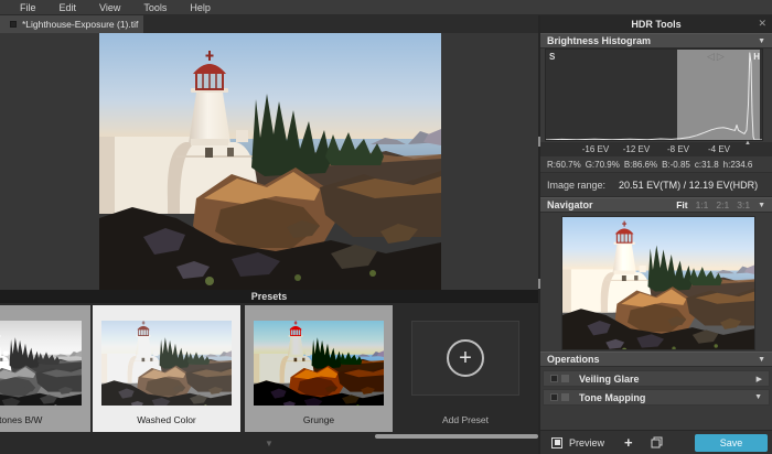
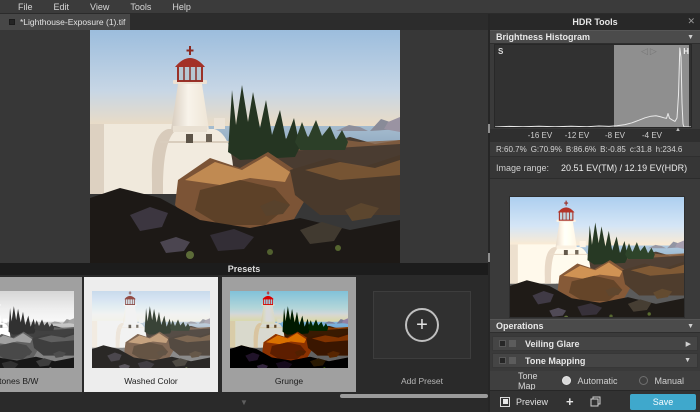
  File
  Edit
  View
  Tools
  Help
  *Lighthouse-Exposure (1).tif
  Presets
  tones B/W
  Washed Color
  Grunge
  +
  Add Preset
  ▼
  HDR Tools
  ✕
  Brightness Histogram
  S
  H
  -16 EV
  -12 EV
  -8 EV
  -4 EV
  R:60.7%
  G:70.9%
  B:86.6%
  B:-0.85
  c:31.8
  h:234.6
  Image range:
  20.51 EV(TM) / 12.19 EV(HDR)
- Navigator
- Fit
- 1:1
- 2:1
- 3:1
  Operations
  Veiling Glare
  Tone Mapping
+ Tone Map
+ Automatic
+ Manual
  Preview
  +
  Save
